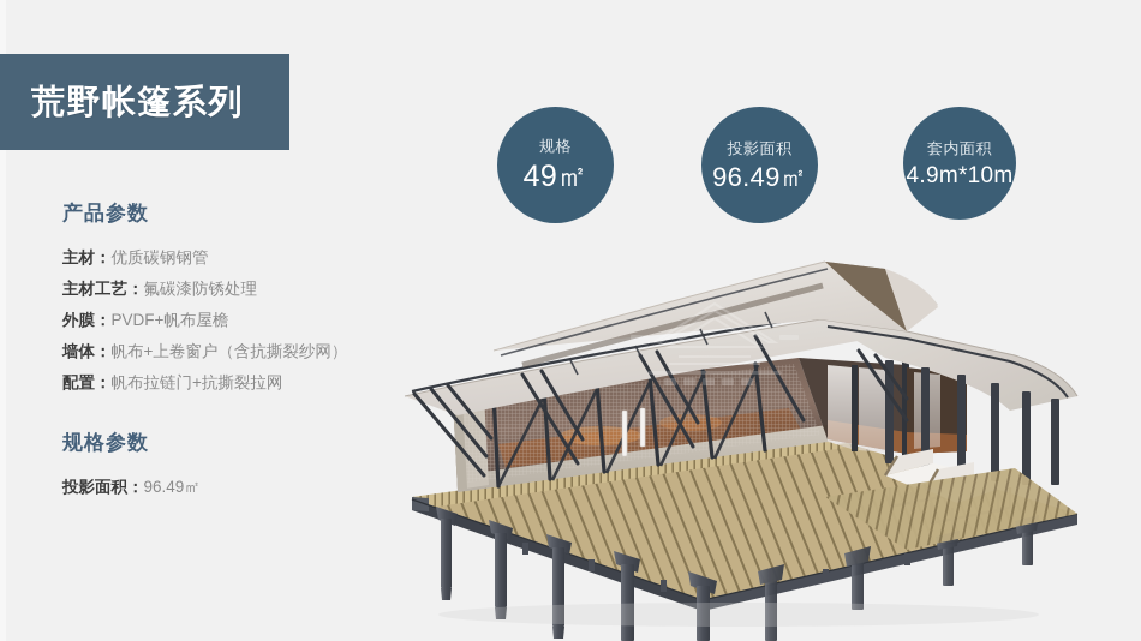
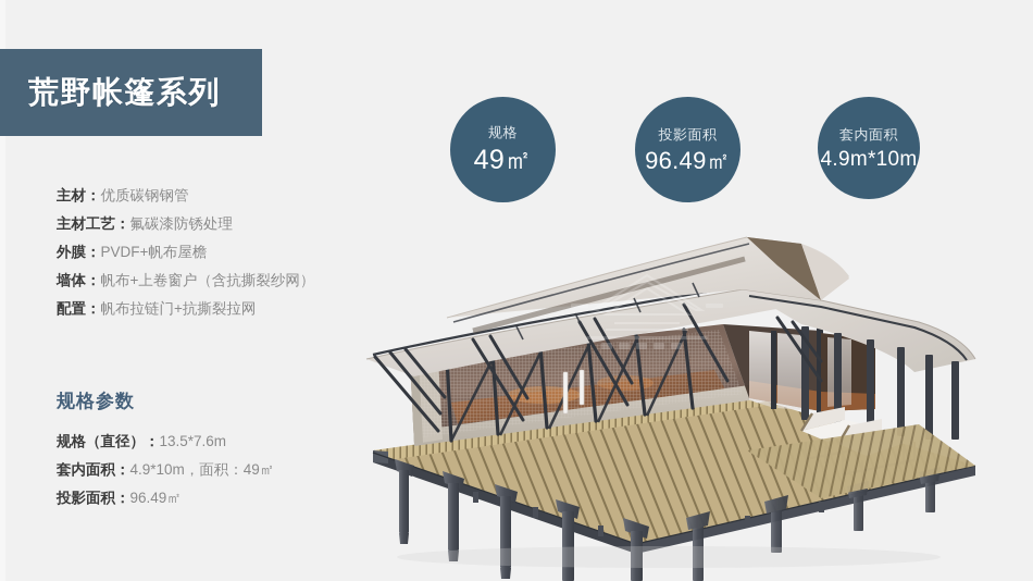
  荒野帐篷系列
- 产品参数
  主材：优质碳钢钢管
  主材工艺：氟碳漆防锈处理
  外膜：PVDF+帆布屋檐
  墙体：帆布+上卷窗户（含抗撕裂纱网）
  配置：帆布拉链门+抗撕裂拉网
  规格参数
+ 规格（直径）：13.5*7.6m
+ 套内面积：4.9*10m，面积：49㎡
  投影面积：96.49㎡
  规格
  49㎡
  投影面积
  96.49㎡
  套内面积
  4.9m*10m
